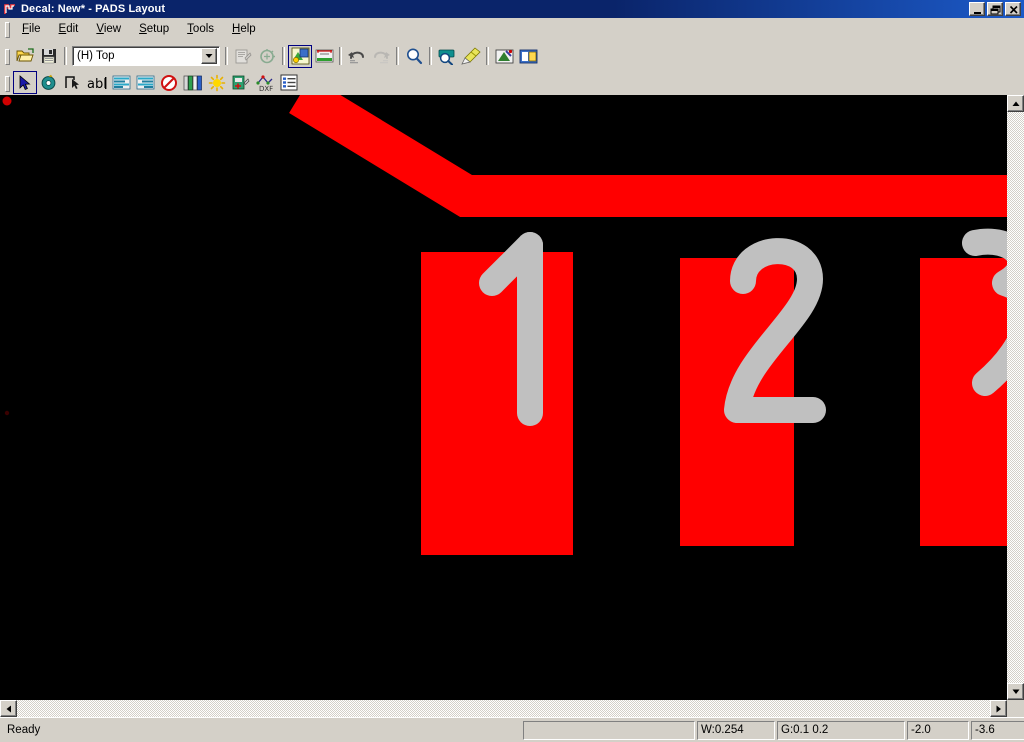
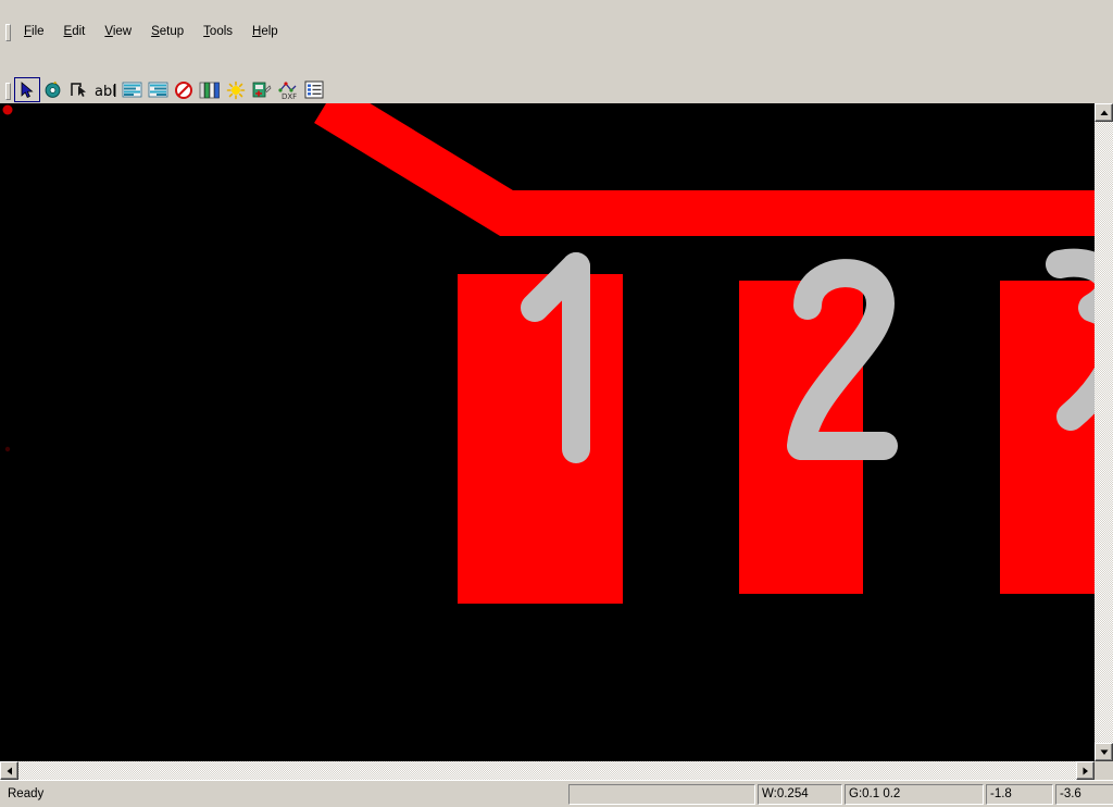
- Decal: New* - PADS Layout
  File
  Edit
  View
  Setup
  Tools
  Help
- (H) Top
  DXF
  Ready
  W:0.254
  G:0.1 0.2
- -2.0
+ -1.8
  -3.6
